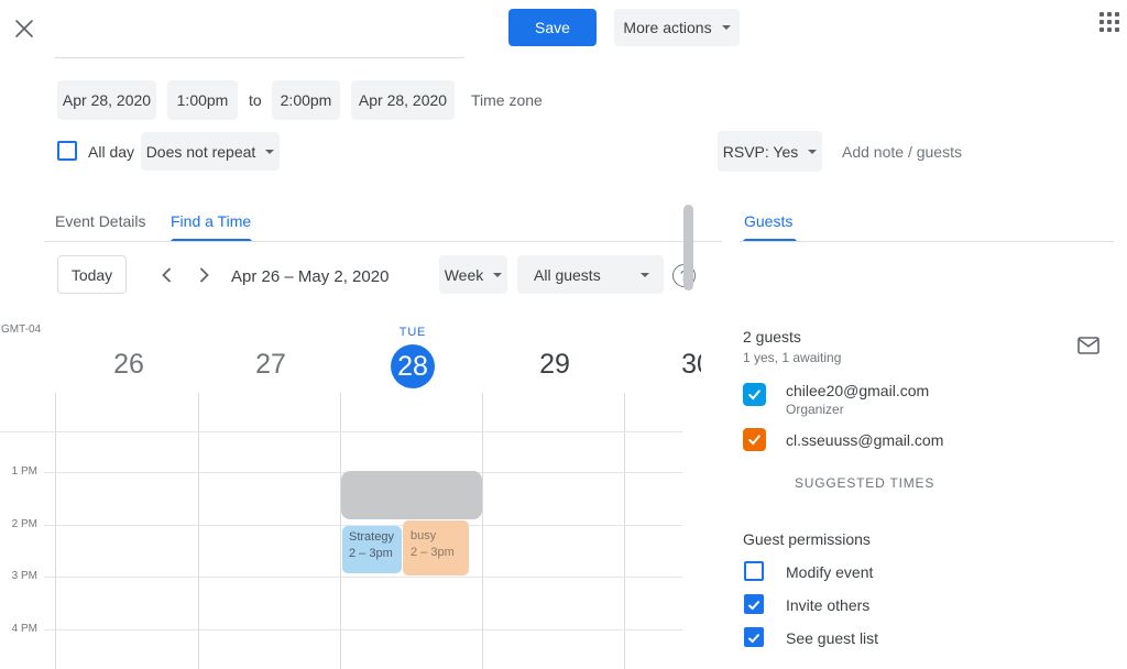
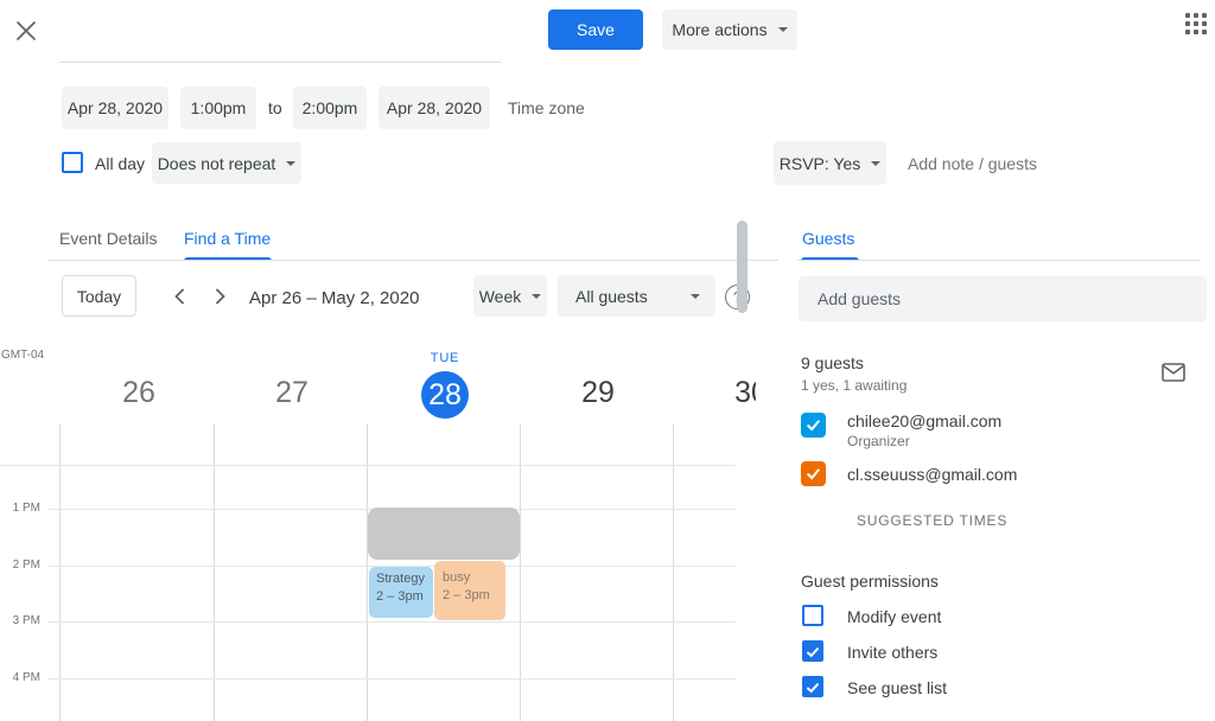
  Save
  More actions
  Apr 28, 2020
  1:00pm
  to
  2:00pm
  Apr 28, 2020
  Time zone
  All day
  Does not repeat
  RSVP: Yes
  Add note / guests
  Event Details
  Find a Time
  Guests
  Today
  Apr 26 – May 2, 2020
  Week
  All guests
  GMT-04
  TUE
  26
  27
  28
  29
  1 PM
  2 PM
  3 PM
  4 PM
  Strategy
  2 – 3pm
  busy
  2 – 3pm
+ Add guests
- 2 guests
+ 9 guests
  1 yes, 1 awaiting
  chilee20@gmail.com
  Organizer
  cl.sseuuss@gmail.com
  SUGGESTED TIMES
  Guest permissions
  Modify event
  Invite others
  See guest list
